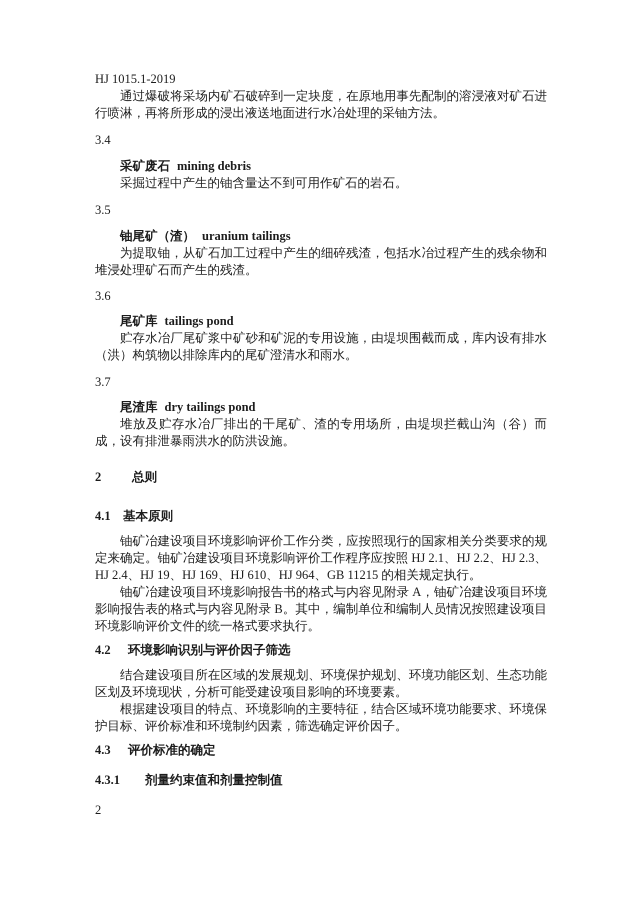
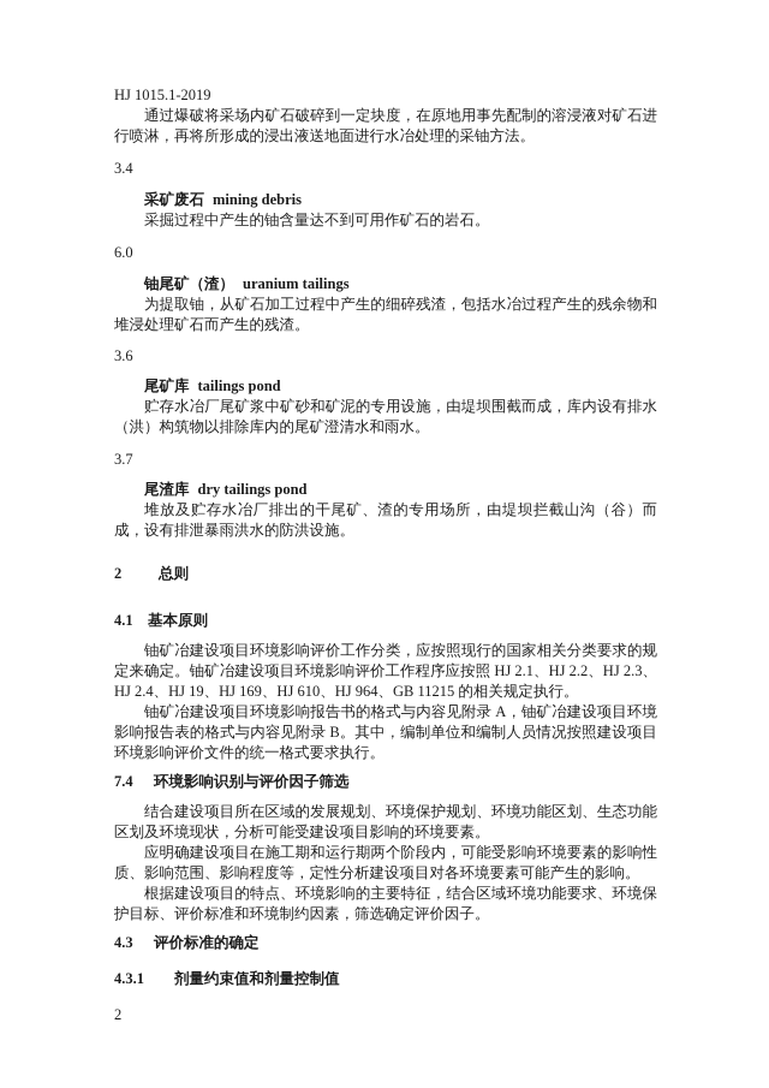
  HJ 1015.1-2019
  通过爆破将采场内矿石破碎到一定块度，在原地用事先配制的溶浸液对矿石进行喷淋，再将所形成的浸出液送地面进行水冶处理的采铀方法。
  3.4
  采矿废石 mining debris
  采掘过程中产生的铀含量达不到可用作矿石的岩石。
- 3.5
+ 6.0
  铀尾矿（渣） uranium tailings
  为提取铀，从矿石加工过程中产生的细碎残渣，包括水冶过程产生的残余物和堆浸处理矿石而产生的残渣。
  3.6
  尾矿库 tailings pond
  贮存水冶厂尾矿浆中矿砂和矿泥的专用设施，由堤坝围截而成，库内设有排水（洪）构筑物以排除库内的尾矿澄清水和雨水。
  3.7
  尾渣库 dry tailings pond
  堆放及贮存水冶厂排出的干尾矿、渣的专用场所，由堤坝拦截山沟（谷）而成，设有排泄暴雨洪水的防洪设施。
  2 总则
  4.1 基本原则
  铀矿冶建设项目环境影响评价工作分类，应按照现行的国家相关分类要求的规定来确定。铀矿冶建设项目环境影响评价工作程序应按照 HJ 2.1、HJ 2.2、HJ 2.3、HJ 2.4、HJ 19、HJ 169、HJ 610、HJ 964、GB 11215 的相关规定执行。
  铀矿冶建设项目环境影响报告书的格式与内容见附录 A，铀矿冶建设项目环境影响报告表的格式与内容见附录 B。其中，编制单位和编制人员情况按照建设项目环境影响评价文件的统一格式要求执行。
- 4.2 环境影响识别与评价因子筛选
+ 7.4 环境影响识别与评价因子筛选
  结合建设项目所在区域的发展规划、环境保护规划、环境功能区划、生态功能区划及环境现状，分析可能受建设项目影响的环境要素。
+ 应明确建设项目在施工期和运行期两个阶段内，可能受影响环境要素的影响性质、影响范围、影响程度等，定性分析建设项目对各环境要素可能产生的影响。
  根据建设项目的特点、环境影响的主要特征，结合区域环境功能要求、环境保护目标、评价标准和环境制约因素，筛选确定评价因子。
  4.3 评价标准的确定
  4.3.1 剂量约束值和剂量控制值
  2
